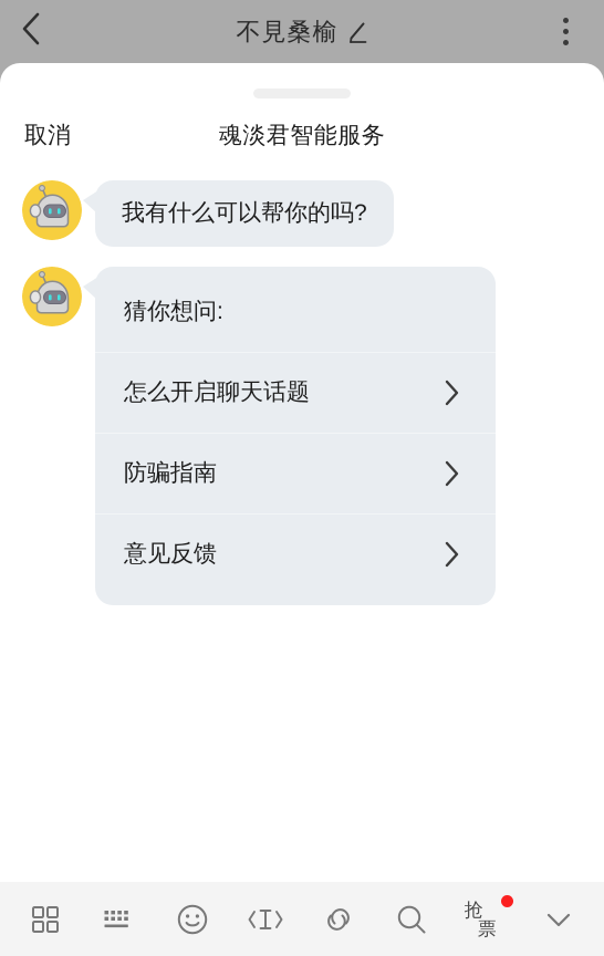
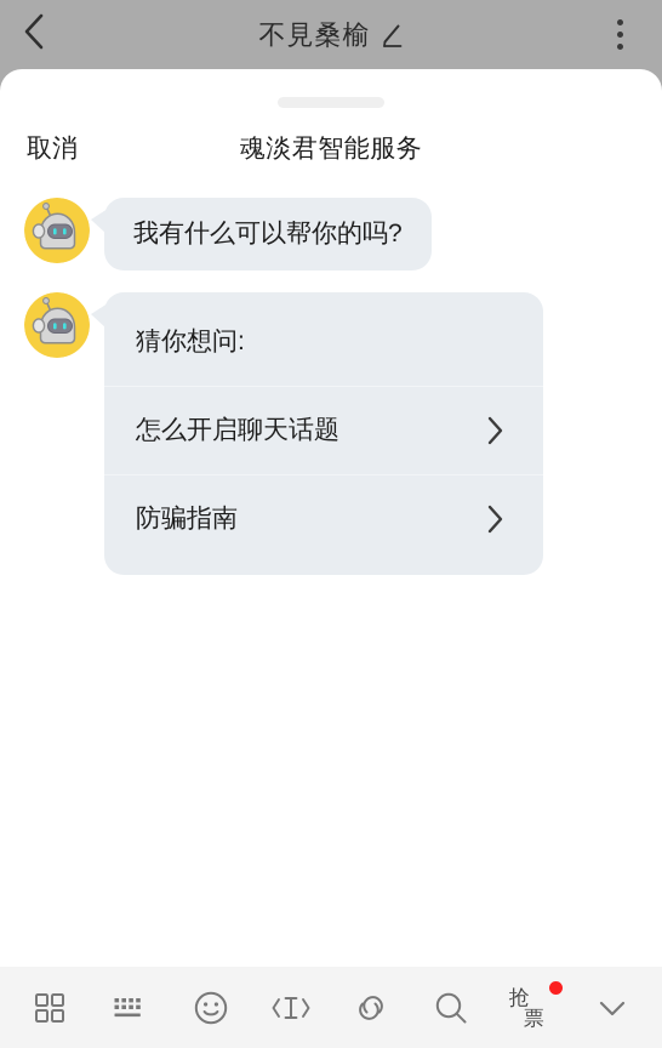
  不見桑榆
  取消
  魂淡君智能服务
  我有什么可以帮你的吗?
  猜你想问:
  怎么开启聊天话题
  防骗指南
- 意见反馈
  抢
  票
